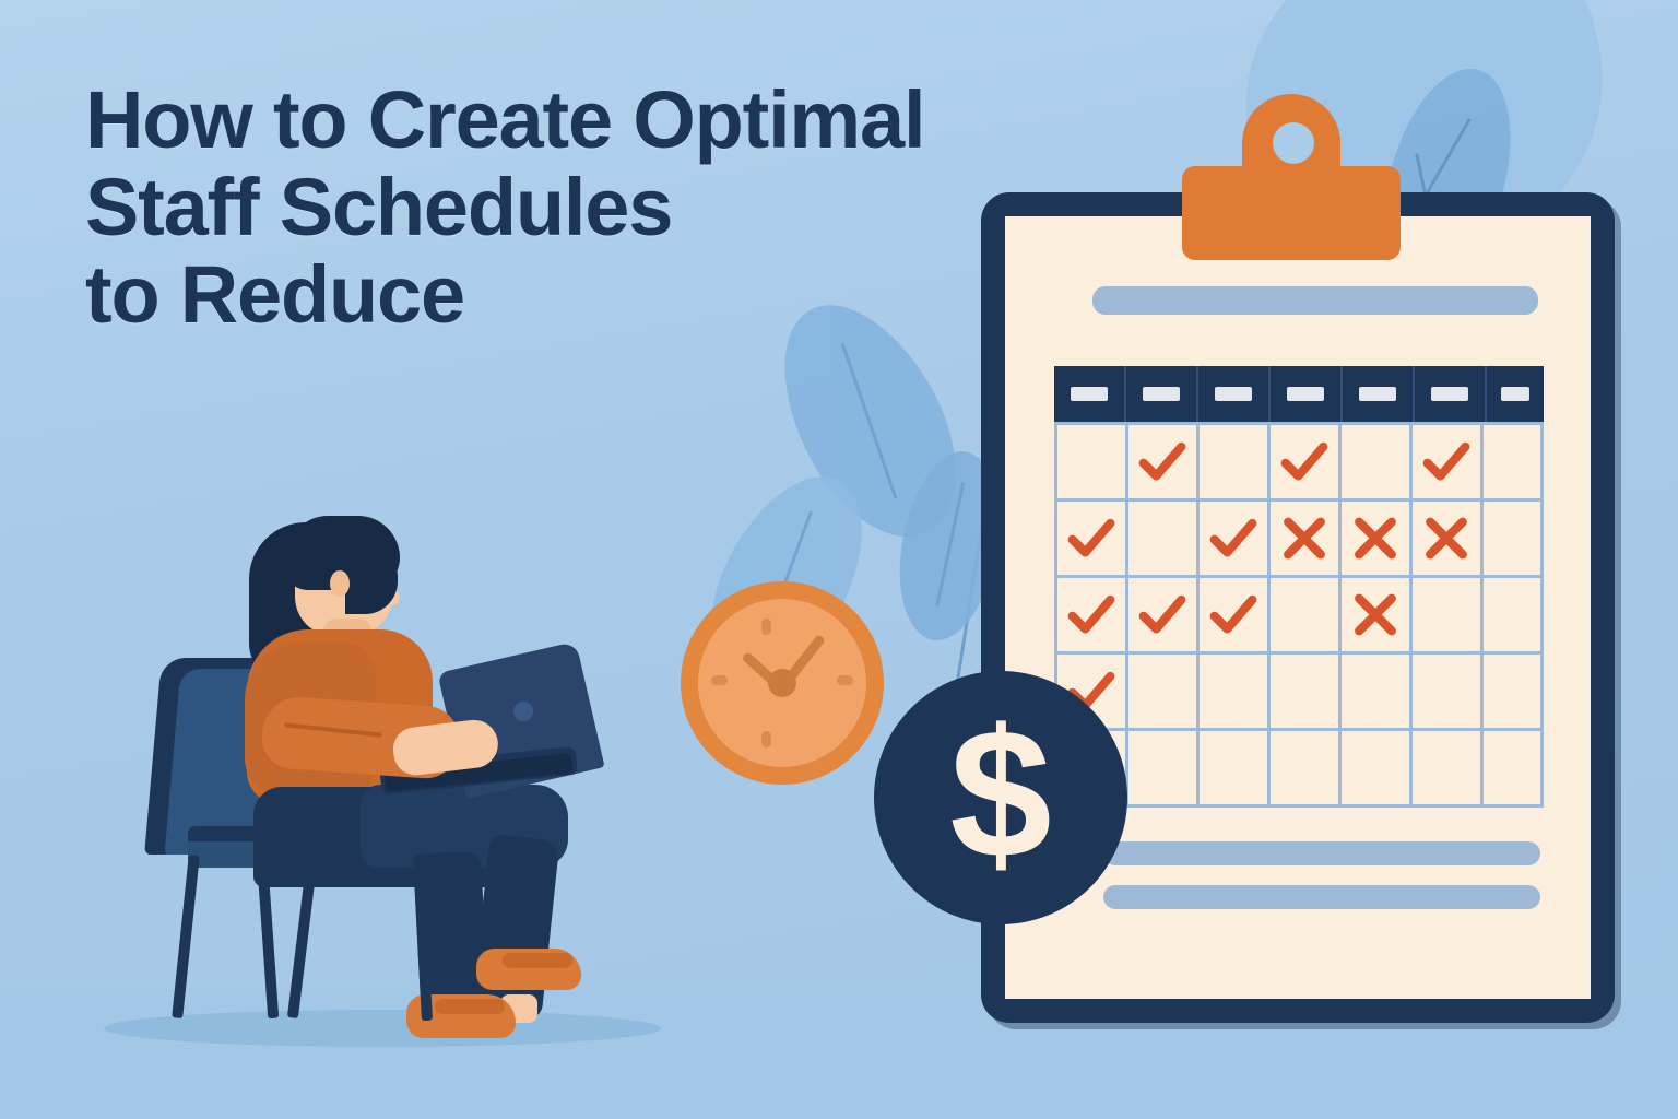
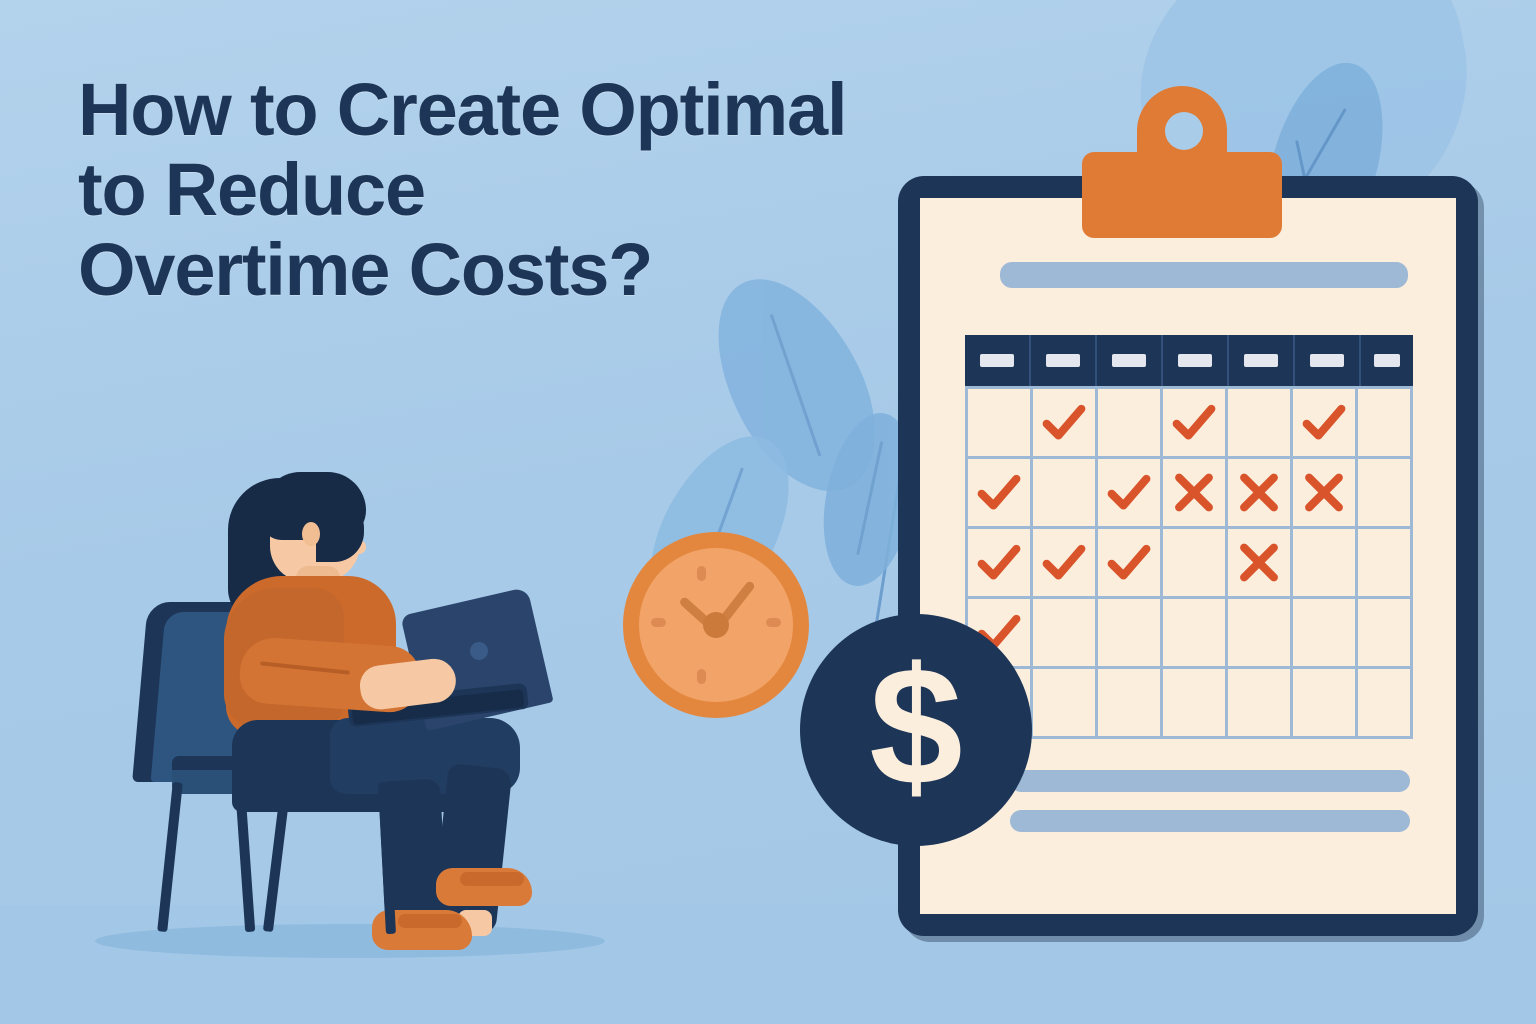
  How to Create Optimal
- Staff Schedules
  to Reduce
+ Overtime Costs?
  $
